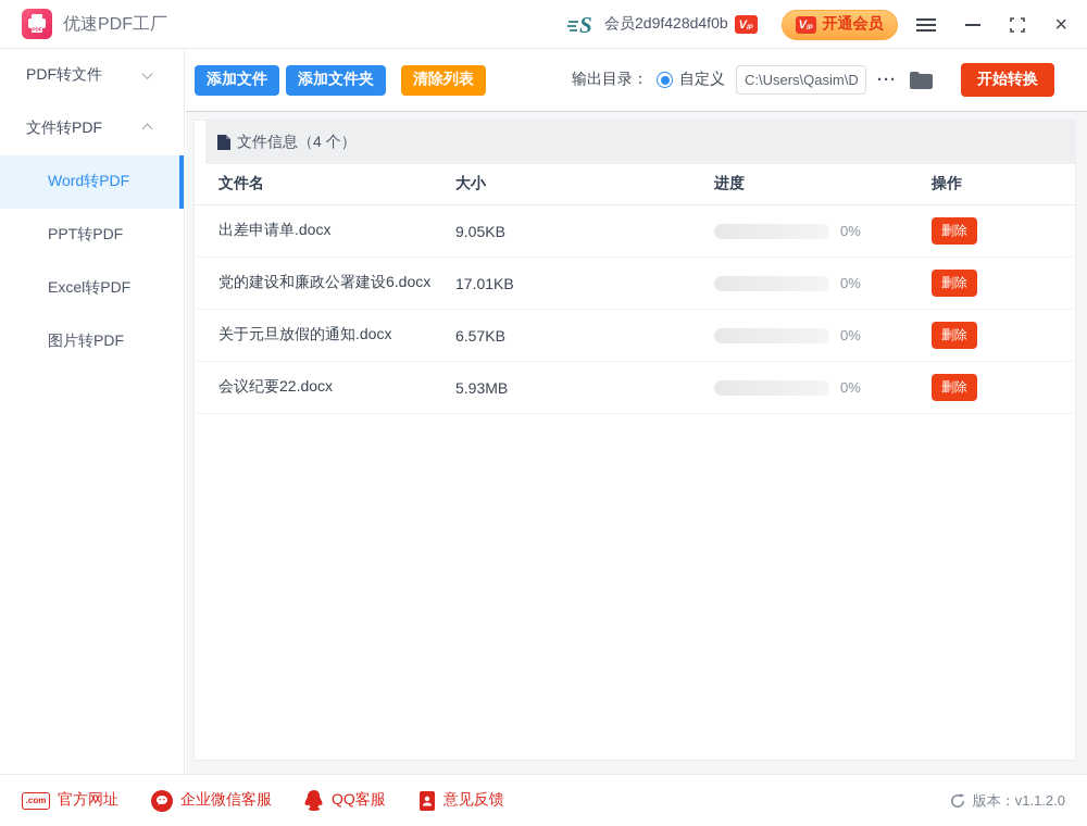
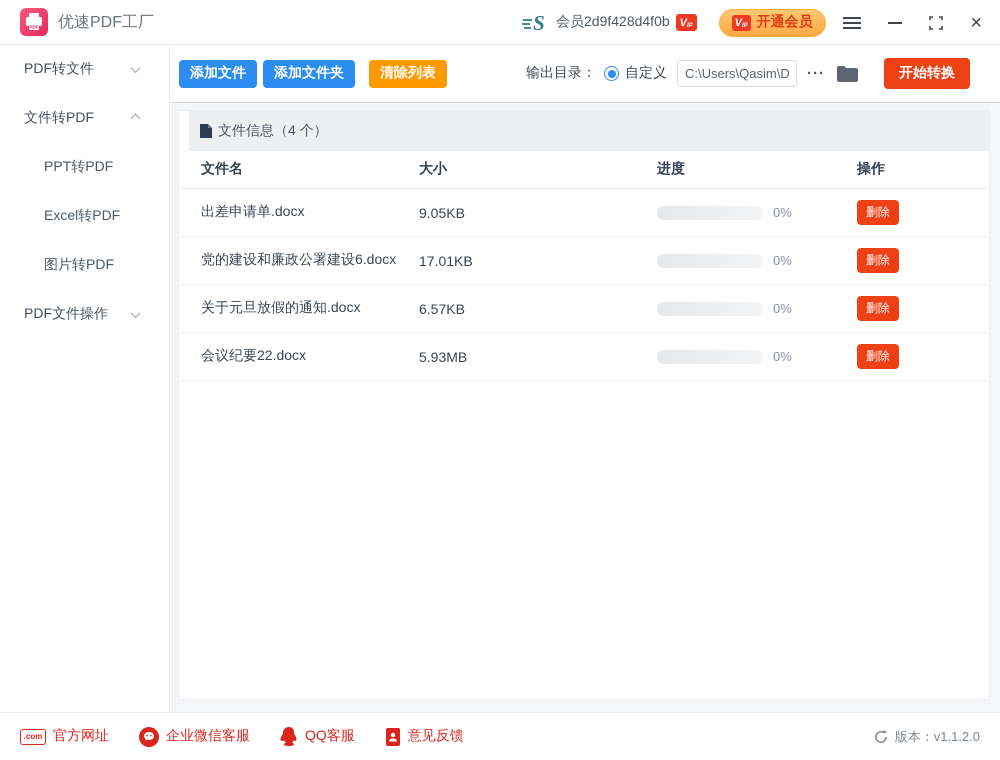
  优速PDF工厂
  S
  会员2d9f428d4f0b
  V
  V
  开通会员
  ×
  PDF转文件
  文件转PDF
- Word转PDF
  PPT转PDF
  Excel转PDF
  图片转PDF
+ PDF文件操作
  添加文件
  添加文件夹
  清除列表
  输出目录：
  自定义
  C:\Users\Qasim\D
  ···
  开始转换
  文件信息（4 个）
  文件名
  大小
  进度
  操作
  出差申请单.docx
  9.05KB
  0%
  删除
  党的建设和廉政公署建设6.docx
  17.01KB
  0%
  删除
  关于元旦放假的通知.docx
  6.57KB
  0%
  删除
  会议纪要22.docx
  5.93MB
  0%
  删除
  .com
  官方网址
  企业微信客服
  QQ客服
  意见反馈
  版本：v1.1.2.0
